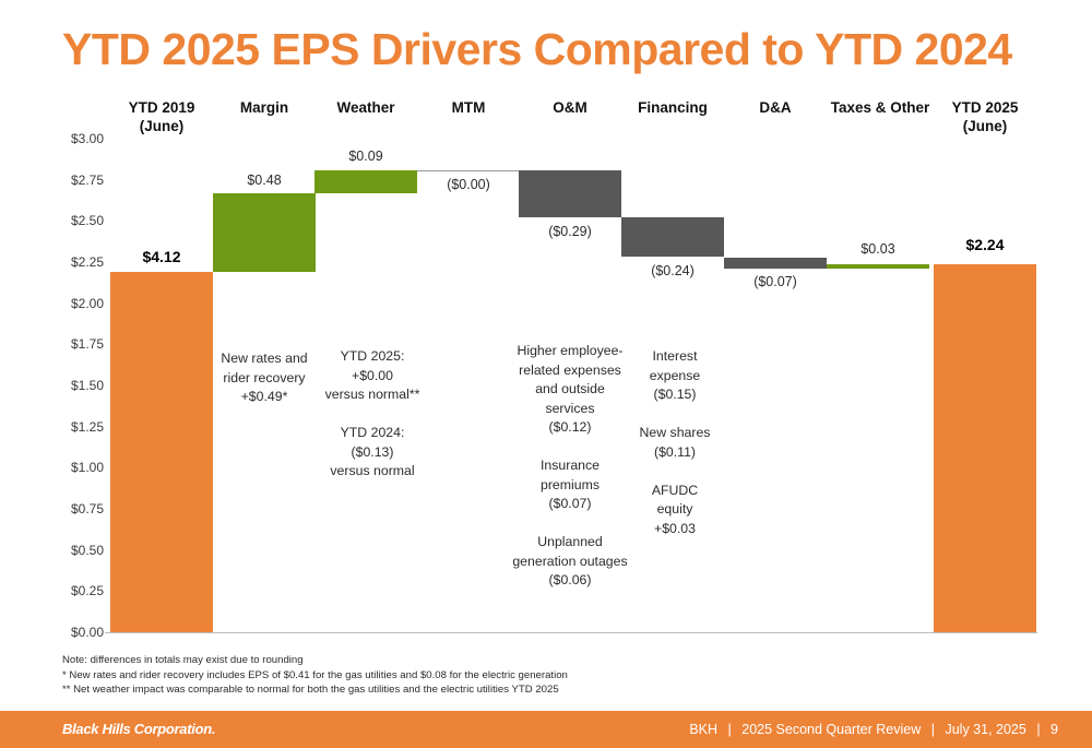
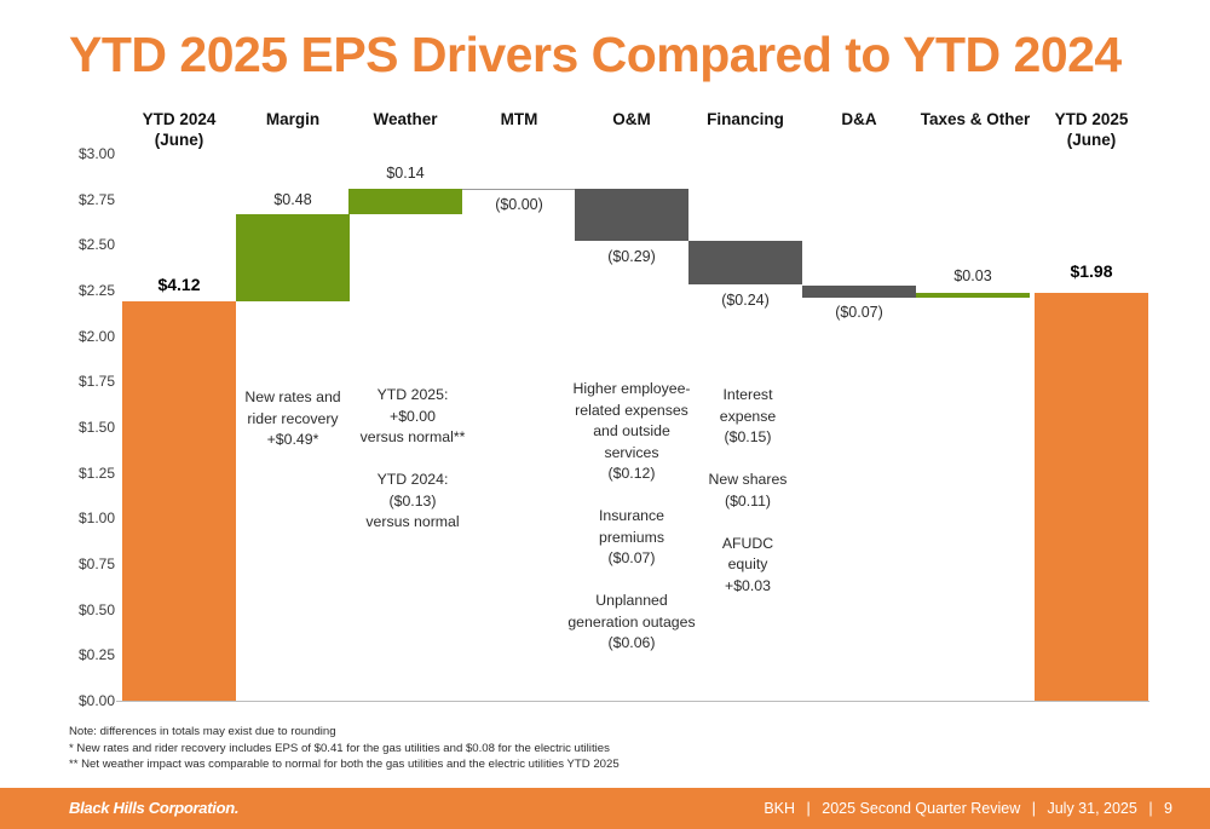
  YTD 2025 EPS Drivers Compared to YTD 2024
  $3.00
  $2.75
  $2.50
  $2.25
  $2.00
  $1.75
  $1.50
  $1.25
  $1.00
  $0.75
  $0.50
  $0.25
  $0.00
- YTD 2019
+ YTD 2024
  (June)
  Margin
  Weather
  MTM
  O&M
  Financing
  D&A
  Taxes & Other
  YTD 2025
  (June)
  $4.12
  $0.48
- $0.09
+ $0.14
  ($0.00)
  ($0.29)
  ($0.24)
  ($0.07)
  $0.03
- $2.24
+ $1.98
  New rates and
  rider recovery
  +$0.49*
  YTD 2025:
  +$0.00
  versus normal**
  YTD 2024:
  ($0.13)
  versus normal
  Higher employee-
  related expenses
  and outside
  services
  ($0.12)
  Insurance
  premiums
  ($0.07)
  Unplanned
  generation outages
  ($0.06)
  Interest
  expense
  ($0.15)
  New shares
  ($0.11)
  AFUDC
  equity
  +$0.03
  Note: differences in totals may exist due to rounding
- * New rates and rider recovery includes EPS of $0.41 for the gas utilities and $0.08 for the electric generation
+ * New rates and rider recovery includes EPS of $0.41 for the gas utilities and $0.08 for the electric utilities
  ** Net weather impact was comparable to normal for both the gas utilities and the electric utilities YTD 2025
  Black Hills Corporation.
  BKH | 2025 Second Quarter Review | July 31, 2025 | 9
